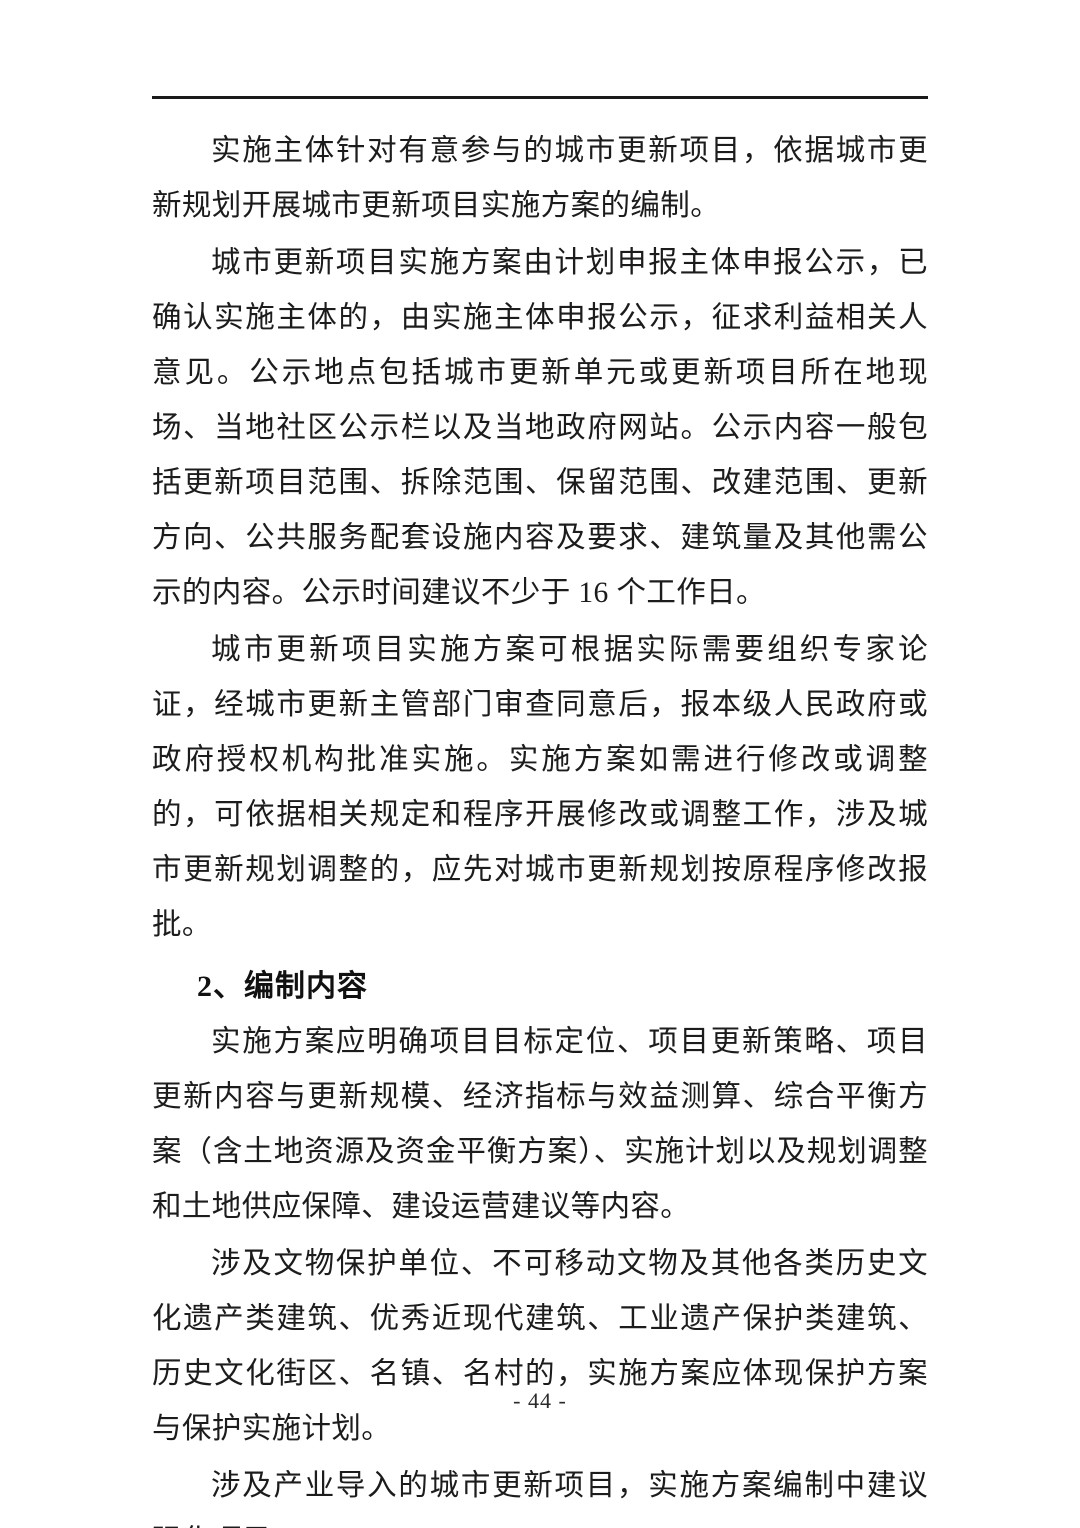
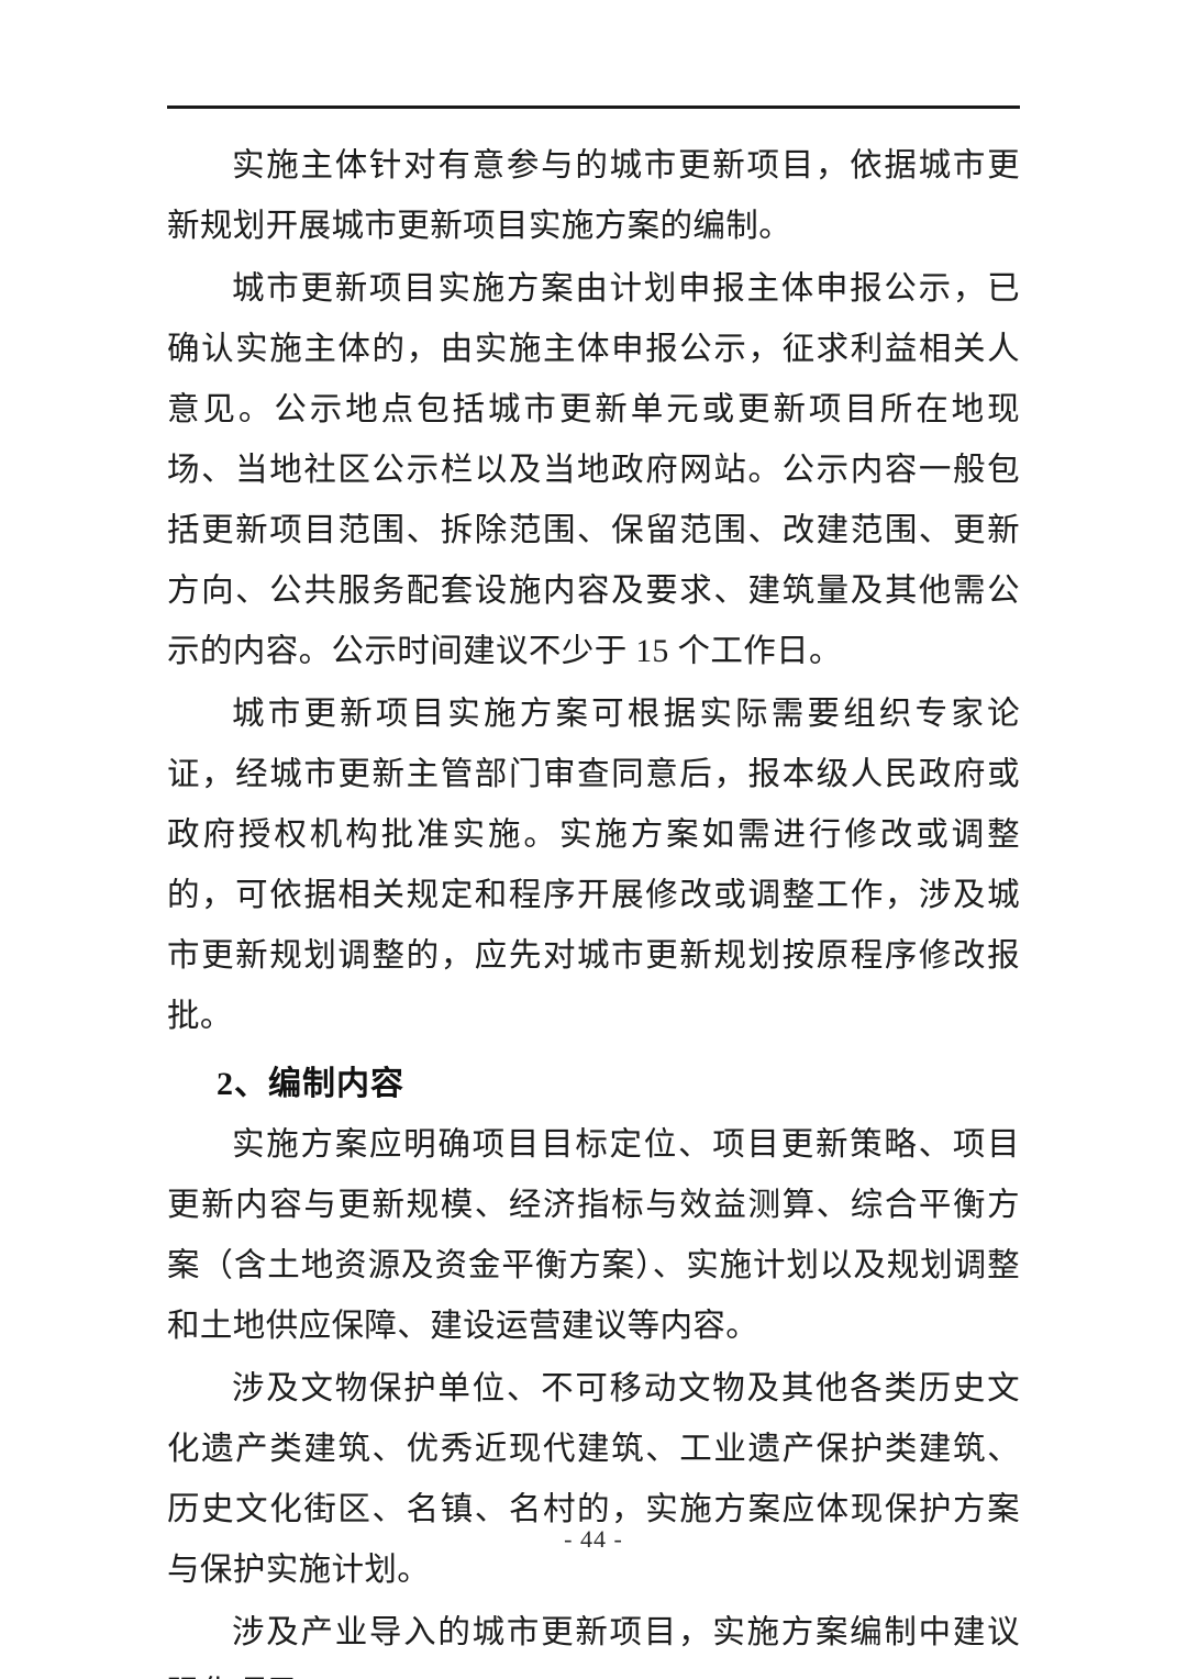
  实施主体针对有意参与的城市更新项目，依据城市更新规划开展城市更新项目实施方案的编制。
- 城市更新项目实施方案由计划申报主体申报公示，已确认实施主体的，由实施主体申报公示，征求利益相关人意见。公示地点包括城市更新单元或更新项目所在地现场、当地社区公示栏以及当地政府网站。公示内容一般包括更新项目范围、拆除范围、保留范围、改建范围、更新方向、公共服务配套设施内容及要求、建筑量及其他需公示的内容。公示时间建议不少于 16 个工作日。
+ 城市更新项目实施方案由计划申报主体申报公示，已确认实施主体的，由实施主体申报公示，征求利益相关人意见。公示地点包括城市更新单元或更新项目所在地现场、当地社区公示栏以及当地政府网站。公示内容一般包括更新项目范围、拆除范围、保留范围、改建范围、更新方向、公共服务配套设施内容及要求、建筑量及其他需公示的内容。公示时间建议不少于 15 个工作日。
  城市更新项目实施方案可根据实际需要组织专家论证，经城市更新主管部门审查同意后，报本级人民政府或政府授权机构批准实施。实施方案如需进行修改或调整的，可依据相关规定和程序开展修改或调整工作，涉及城市更新规划调整的，应先对城市更新规划按原程序修改报批。
  2、编制内容
  实施方案应明确项目目标定位、项目更新策略、项目更新内容与更新规模、经济指标与效益测算、综合平衡方案（含土地资源及资金平衡方案）、实施计划以及规划调整和土地供应保障、建设运营建议等内容。
  涉及文物保护单位、不可移动文物及其他各类历史文化遗产类建筑、优秀近现代建筑、工业遗产保护类建筑、历史文化街区、名镇、名村的，实施方案应体现保护方案与保护实施计划。
  涉及产业导入的城市更新项目，实施方案编制中建议
  - 44 -
